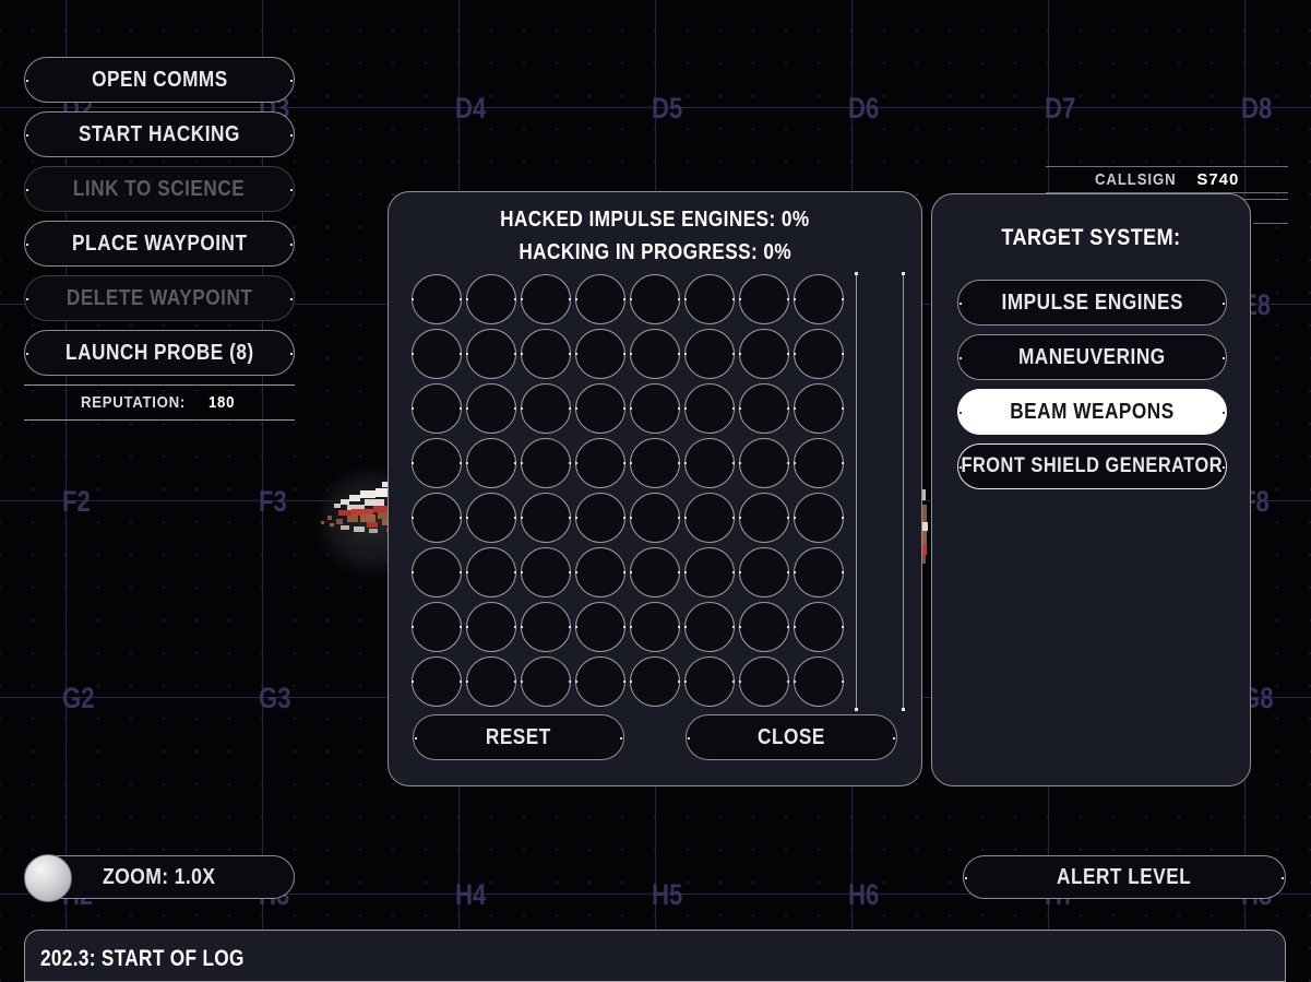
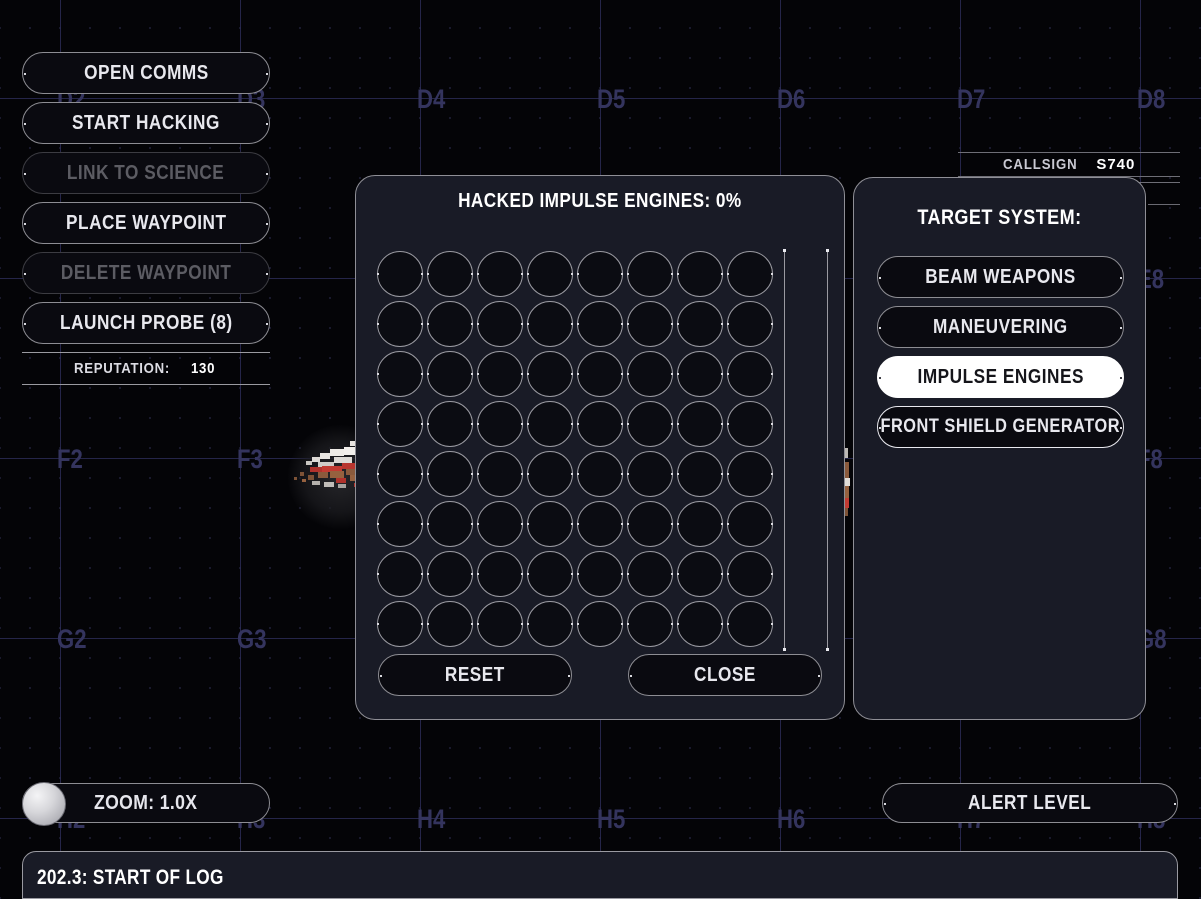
  D2
  D3
  D4
  D5
  D6
  D7
  D8
  F2
  F3
  G2
  G3
  H4
  H5
  H6
  OPEN COMMS
  START HACKING
  LINK TO SCIENCE
  PLACE WAYPOINT
  DELETE WAYPOINT
  LAUNCH PROBE (8)
- REPUTATION: 180
+ REPUTATION: 130
  CALLSIGN S740
  HACKED IMPULSE ENGINES: 0%
- HACKING IN PROGRESS: 0%
  RESET
  CLOSE
  TARGET SYSTEM:
- IMPULSE ENGINES
+ BEAM WEAPONS
  MANEUVERING
- BEAM WEAPONS
+ IMPULSE ENGINES
  FRONT SHIELD GENERATOR
  ZOOM: 1.0X
  ALERT LEVEL
  202.3: START OF LOG
